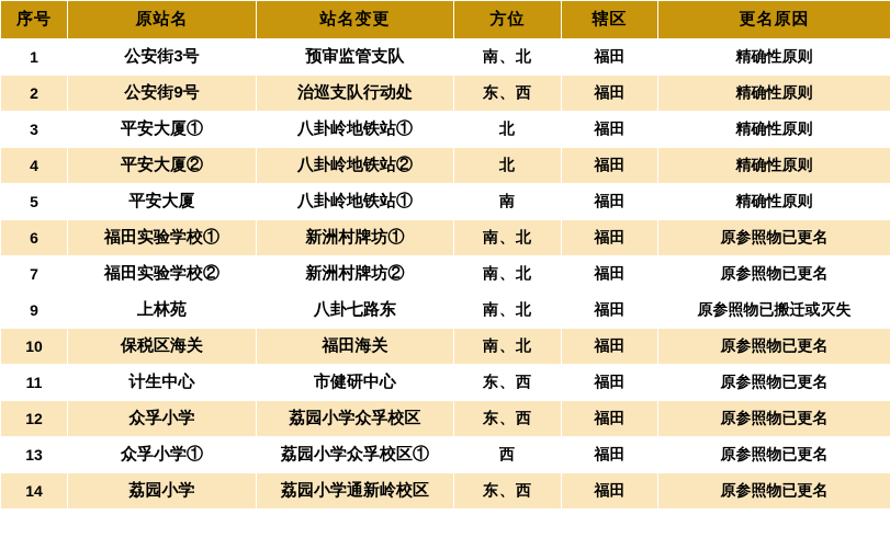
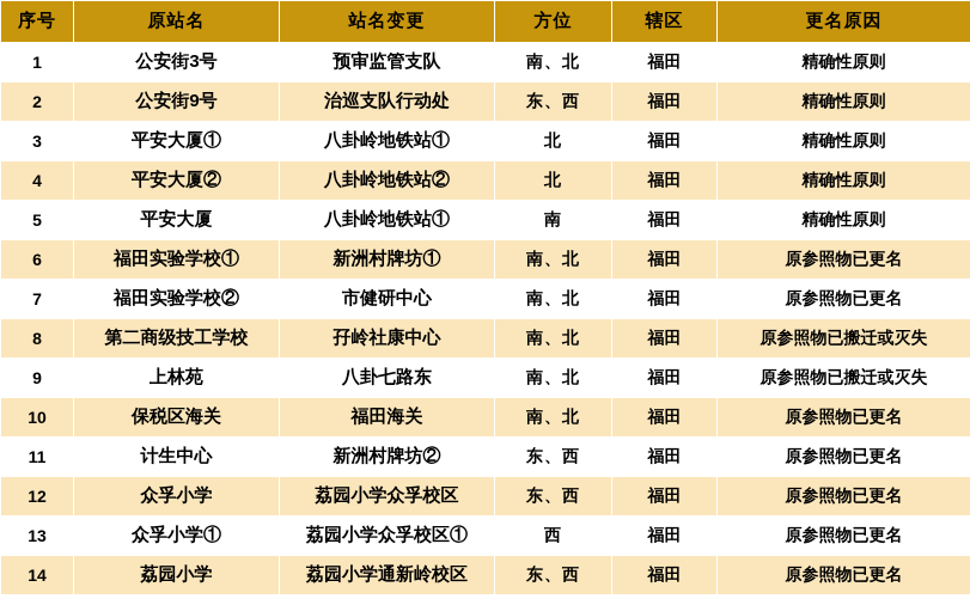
  序号	原站名	站名变更	方位	辖区	更名原因
  1	公安街3号	预审监管支队	南、北	福田	精确性原则
  2	公安街9号	治巡支队行动处	东、西	福田	精确性原则
  3	平安大厦①	八卦岭地铁站①	北	福田	精确性原则
  4	平安大厦②	八卦岭地铁站②	北	福田	精确性原则
  5	平安大厦	八卦岭地铁站①	南	福田	精确性原则
  6	福田实验学校①	新洲村牌坊①	南、北	福田	原参照物已更名
- 7	福田实验学校②	新洲村牌坊②	南、北	福田	原参照物已更名
+ 7	福田实验学校②	市健研中心	南、北	福田	原参照物已更名
+ 8	第二商级技工学校	孖岭社康中心	南、北	福田	原参照物已搬迁或灭失
  9	上林苑	八卦七路东	南、北	福田	原参照物已搬迁或灭失
  10	保税区海关	福田海关	南、北	福田	原参照物已更名
- 11	计生中心	市健研中心	东、西	福田	原参照物已更名
+ 11	计生中心	新洲村牌坊②	东、西	福田	原参照物已更名
  12	众孚小学	荔园小学众孚校区	东、西	福田	原参照物已更名
  13	众孚小学①	荔园小学众孚校区①	西	福田	原参照物已更名
  14	荔园小学	荔园小学通新岭校区	东、西	福田	原参照物已更名
